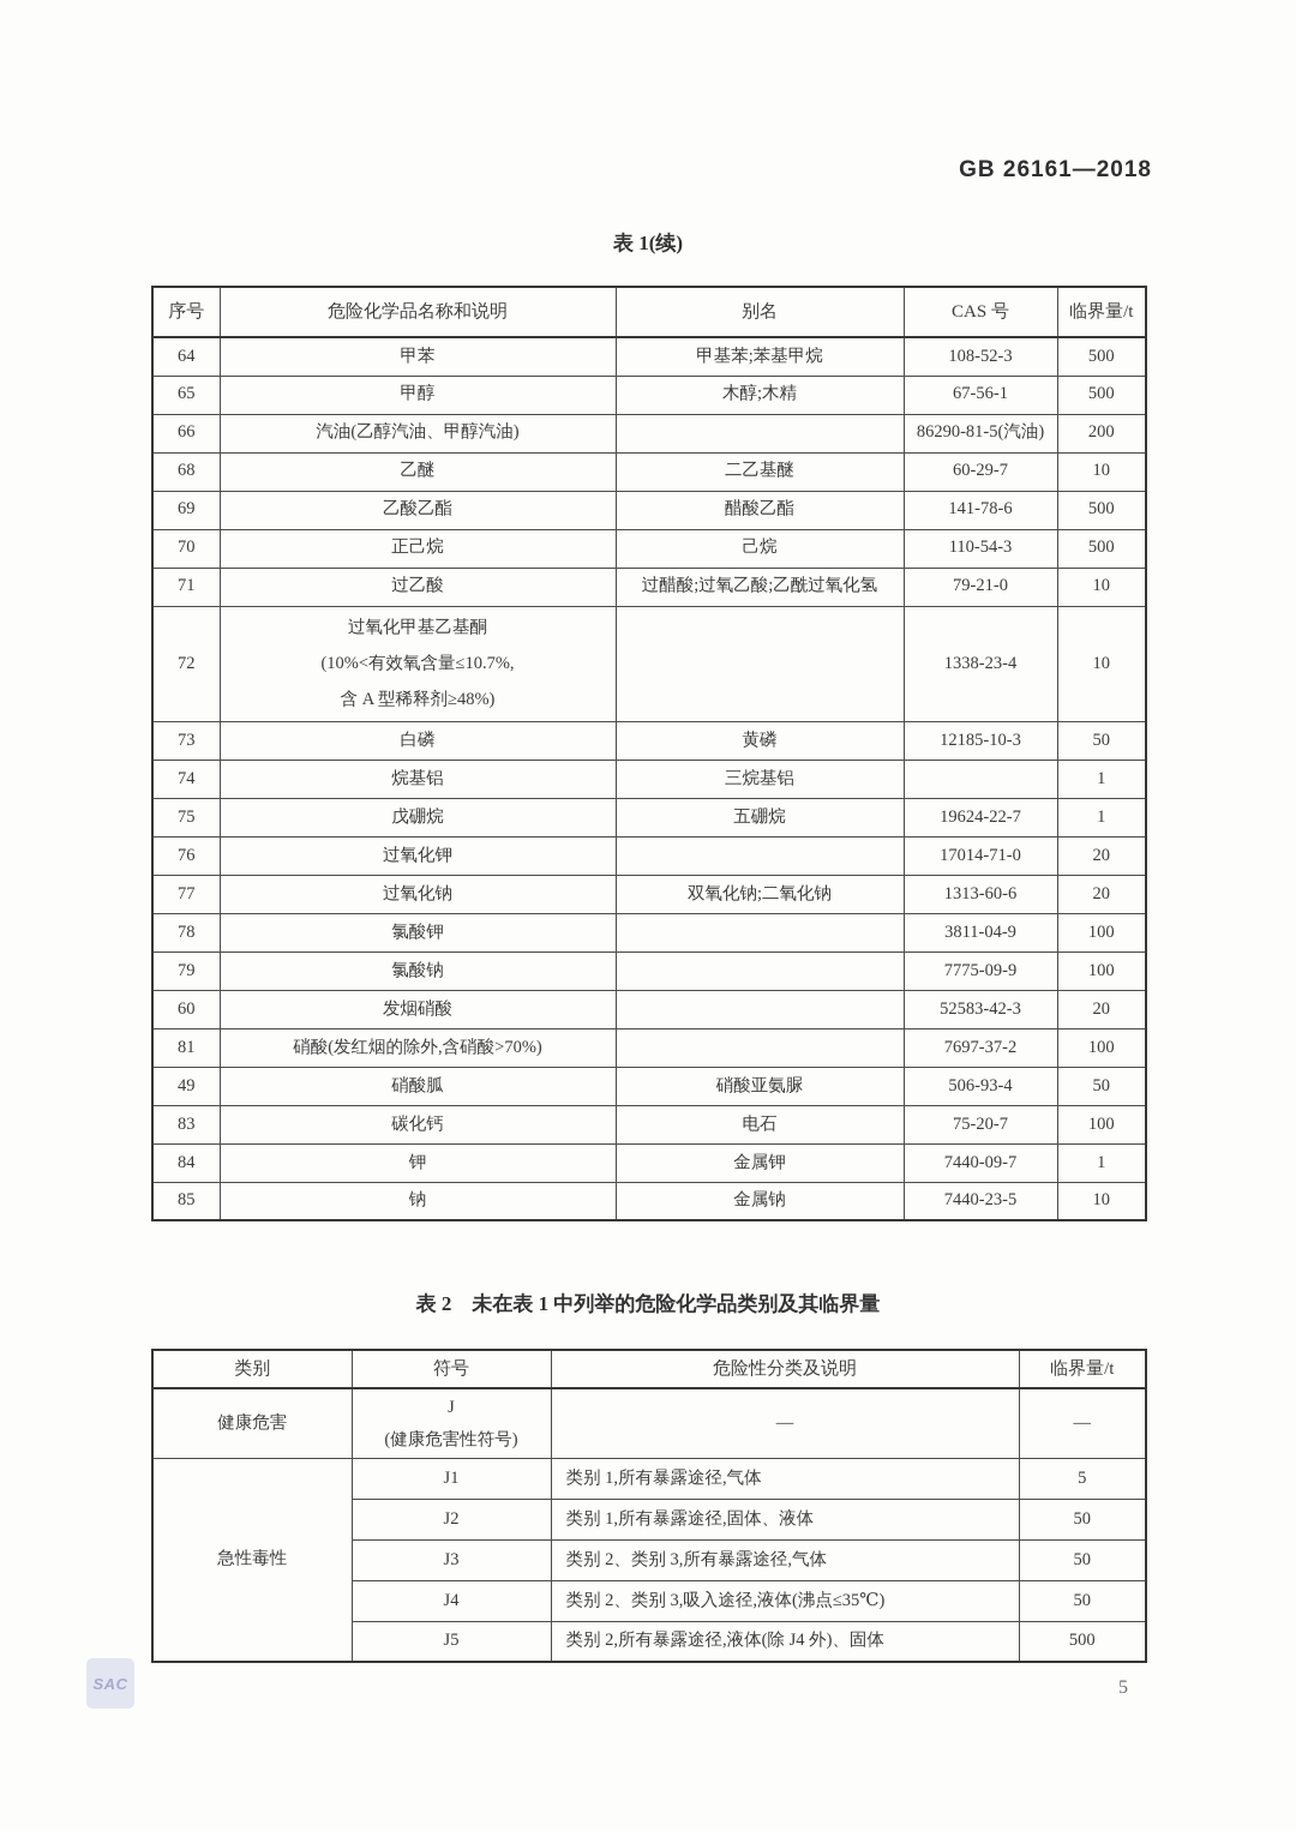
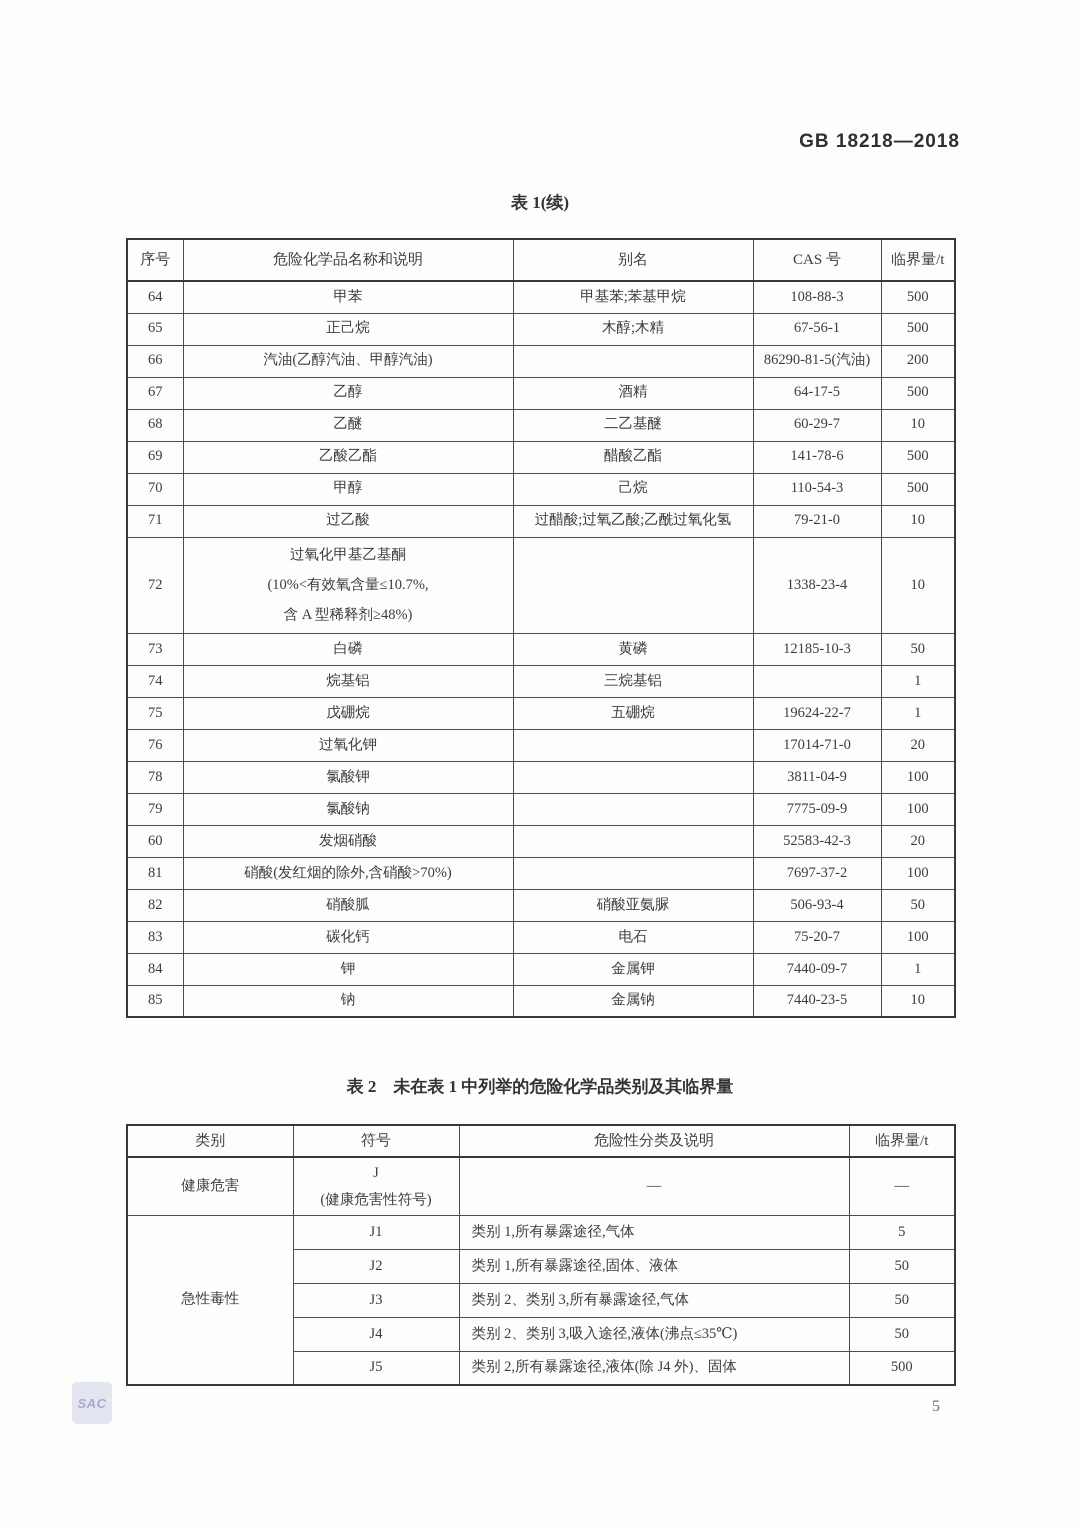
- GB 26161—2018
+ GB 18218—2018
  表 1(续)
  序号	危险化学品名称和说明	别名	CAS 号	临界量/t
- 64	甲苯	甲基苯;苯基甲烷	108-52-3	500
+ 64	甲苯	甲基苯;苯基甲烷	108-88-3	500
- 65	甲醇	木醇;木精	67-56-1	500
+ 65	正己烷	木醇;木精	67-56-1	500
  66	汽油(乙醇汽油、甲醇汽油)		86290-81-5(汽油)	200
+ 67	乙醇	酒精	64-17-5	500
  68	乙醚	二乙基醚	60-29-7	10
  69	乙酸乙酯	醋酸乙酯	141-78-6	500
- 70	正己烷	己烷	110-54-3	500
+ 70	甲醇	己烷	110-54-3	500
  71	过乙酸	过醋酸;过氧乙酸;乙酰过氧化氢	79-21-0	10
  72	过氧化甲基乙基酮 (10%<有效氧含量≤10.7%, 含 A 型稀释剂≥48%)		1338-23-4	10
  73	白磷	黄磷	12185-10-3	50
  74	烷基铝	三烷基铝		1
  75	戊硼烷	五硼烷	19624-22-7	1
  76	过氧化钾		17014-71-0	20
- 77	过氧化钠	双氧化钠;二氧化钠	1313-60-6	20
  78	氯酸钾		3811-04-9	100
  79	氯酸钠		7775-09-9	100
  60	发烟硝酸		52583-42-3	20
  81	硝酸(发红烟的除外,含硝酸>70%)		7697-37-2	100
- 49	硝酸胍	硝酸亚氨脲	506-93-4	50
+ 82	硝酸胍	硝酸亚氨脲	506-93-4	50
  83	碳化钙	电石	75-20-7	100
  84	钾	金属钾	7440-09-7	1
  85	钠	金属钠	7440-23-5	10
  表 2 未在表 1 中列举的危险化学品类别及其临界量
  类别	符号	危险性分类及说明	临界量/t
  健康危害	J (健康危害性符号)	—	—
  急性毒性	J1	类别 1,所有暴露途径,气体	5
  J2	类别 1,所有暴露途径,固体、液体	50
  J3	类别 2、类别 3,所有暴露途径,气体	50
  J4	类别 2、类别 3,吸入途径,液体(沸点≤35℃)	50
  J5	类别 2,所有暴露途径,液体(除 J4 外)、固体	500
  SAC
  5
